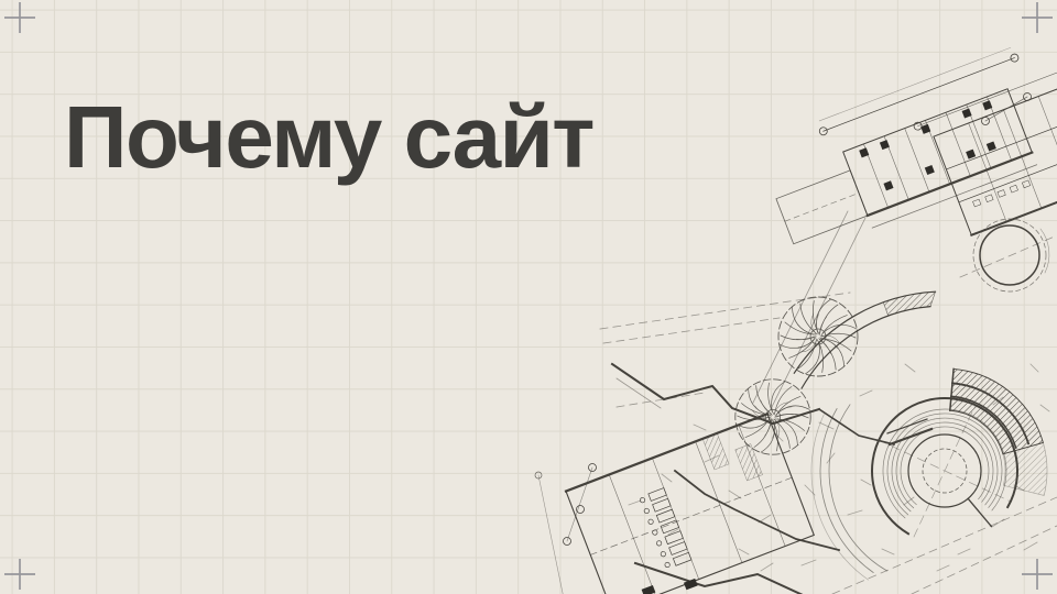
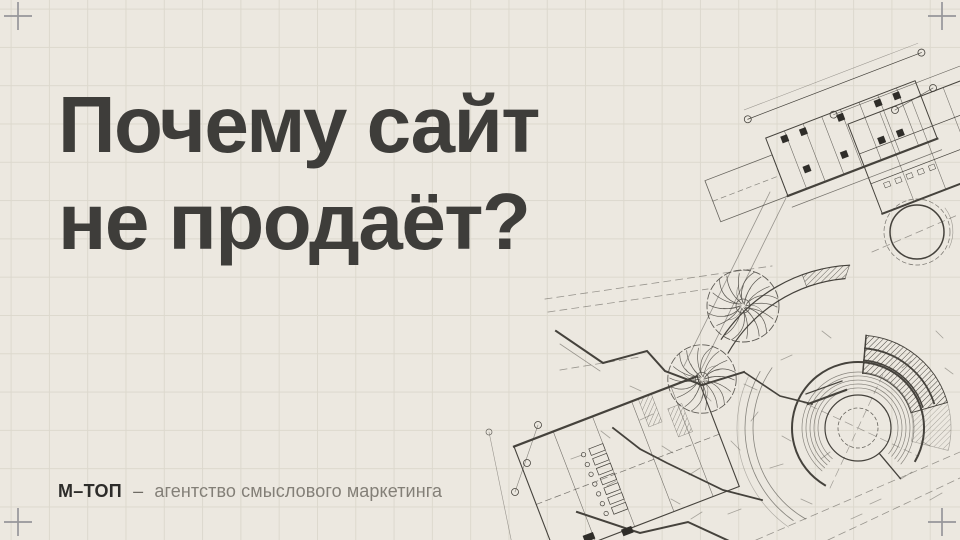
  Почему сайт
+ не продаёт?
+ М–ТОП – агентство смыслового маркетинга
